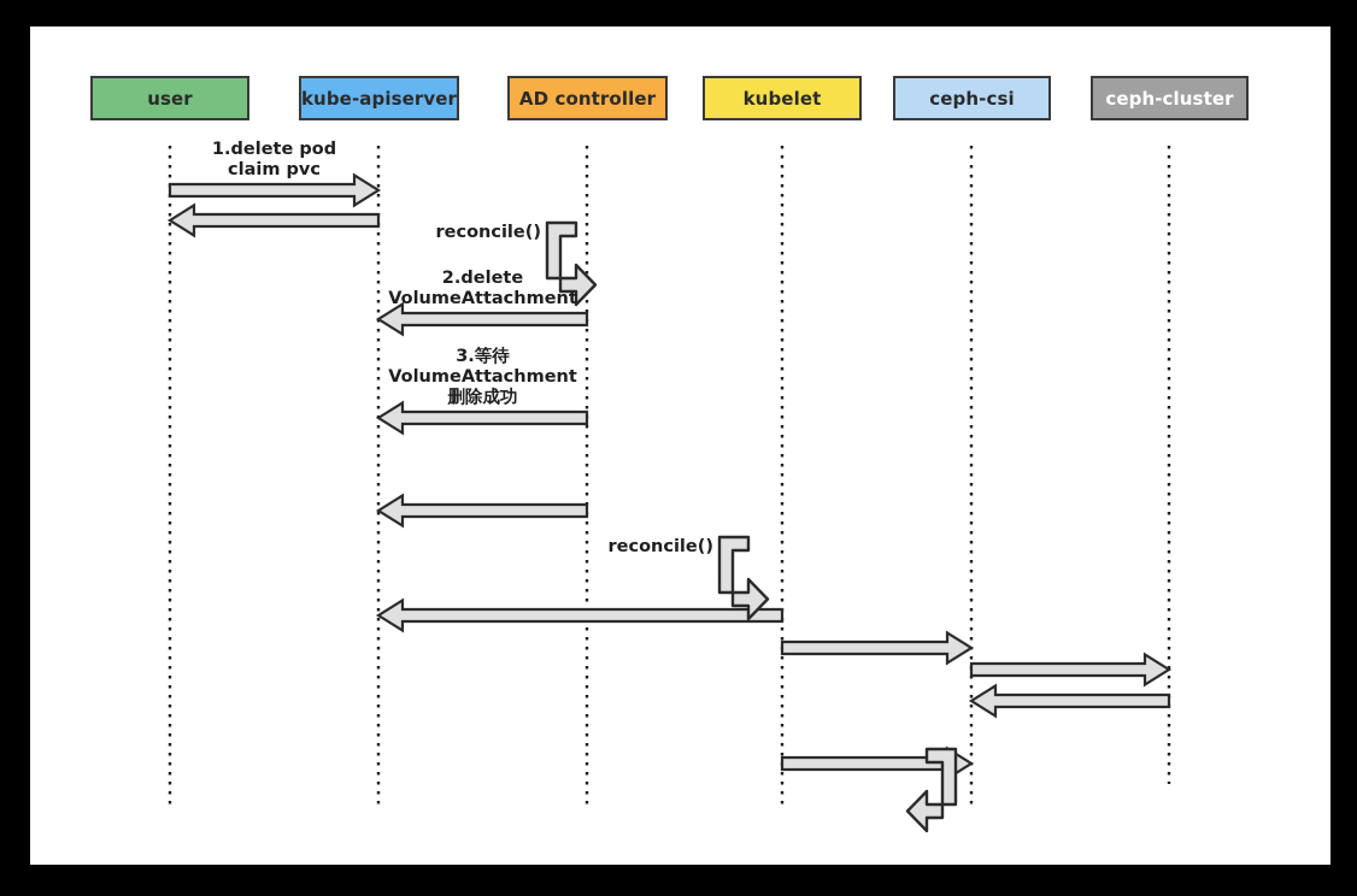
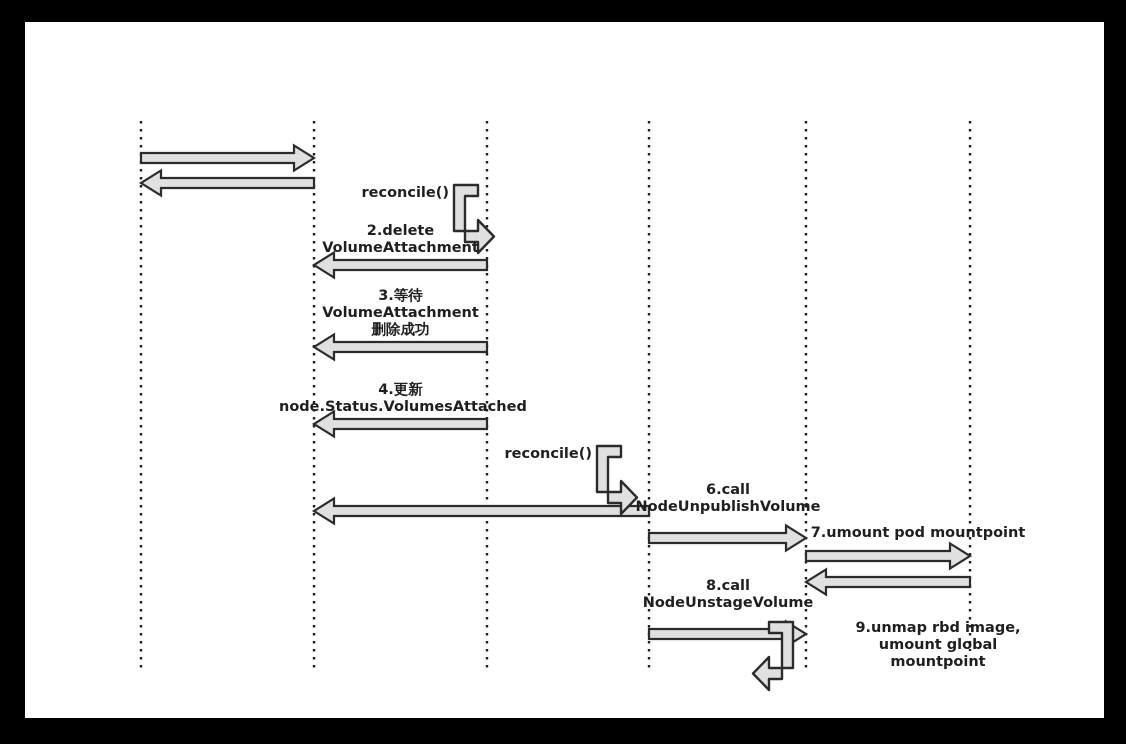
- user
- kube-apiserver
- AD controller
- kubelet
- ceph-csi
- ceph-cluster
- 1.delete pod
- claim pvc
  2.delete
  VolumeAttachment
  3.等待
  VolumeAttachment
  删除成功
+ 4.更新
+ node.Status.VolumesAttached
+ 6.call
+ NodeUnpublishVolume
+ 7.umount pod mountpoint
+ 8.call
+ NodeUnstageVolume
+ 9.unmap rbd image,
+ umount global
+ mountpoint
  reconcile()
  reconcile()
